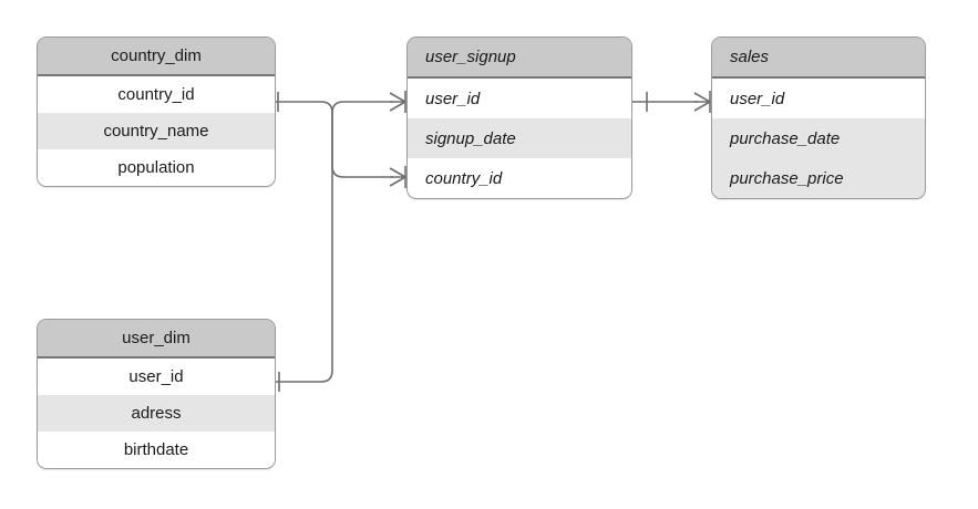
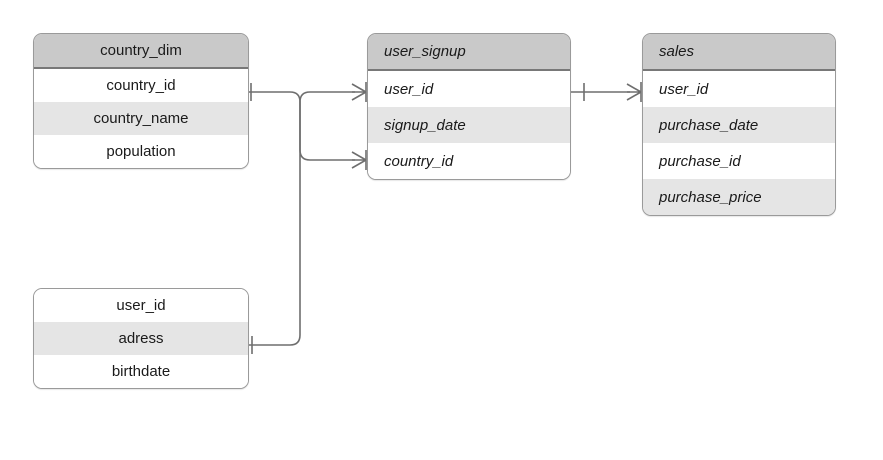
  country_dim
  country_id
  country_name
  population
  user_signup
  user_id
  signup_date
  country_id
  sales
  user_id
  purchase_date
+ purchase_id
  purchase_price
- user_dim
  user_id
  adress
  birthdate
